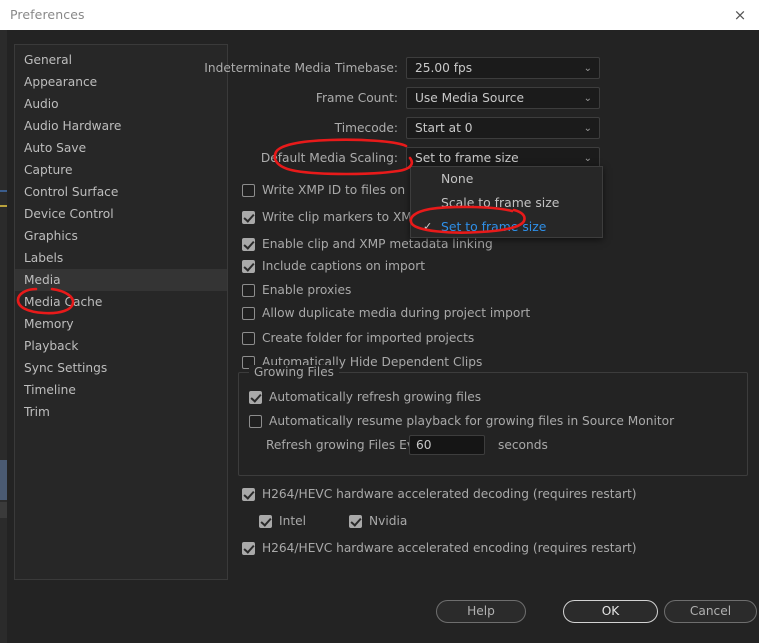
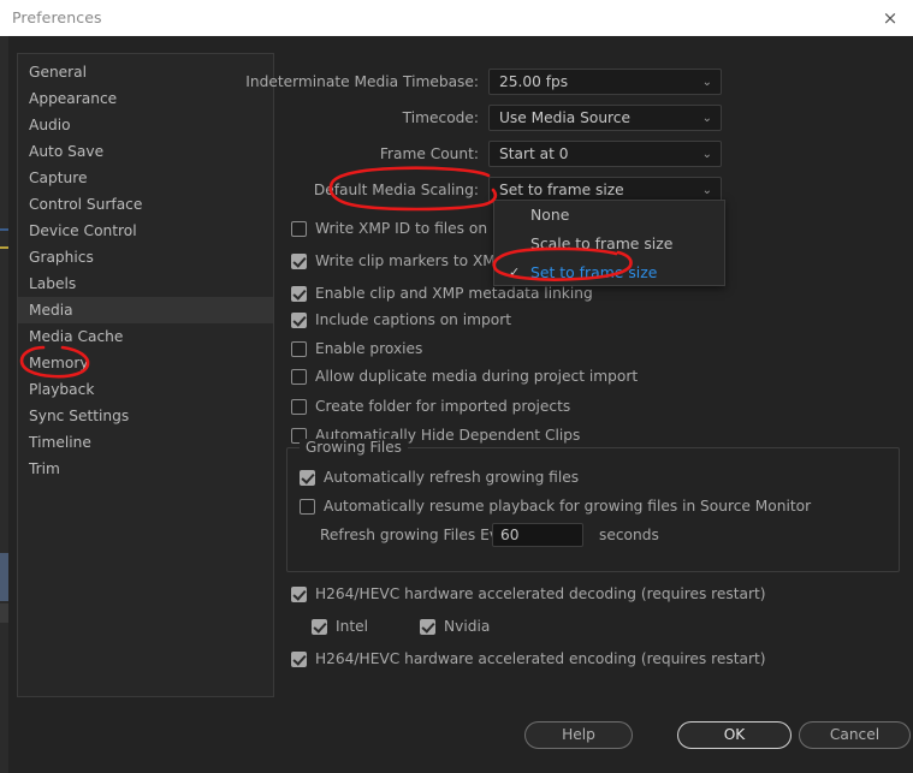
  Preferences
  ×
  General
  Appearance
  Audio
- Audio Hardware
  Auto Save
  Capture
  Control Surface
  Device Control
  Graphics
  Labels
  Media
  Media Cache
  Memory
  Playback
  Sync Settings
  Timeline
  Trim
  Indeterminate Media Timebase:
  25.00 fps
  ⌄
- Frame Count:
+ Timecode:
  Use Media Source
  ⌄
- Timecode:
+ Frame Count:
  Start at 0
  ⌄
  Dfault Media Scaling:
  Set to frame size
  ⌄
  Write XMP ID to files on
  Write clip markers to XM
  Enable clip and XMP metadata linking
  Include captions on import
  Enable proxies
  Allow duplicate media during project import
  Create folder for imported projects
  Automatically Hide Dependent Clips
  Growing Files
  Automatically refresh growing files
  Automatically resume playback for growing files in Source Monitor
  Refresh growing Files E
  60
  seconds
  H264/HEVC hardware accelerated decoding (requires restart)
  Intel
  Nvidia
  H264/HEVC hardware accelerated encoding (requires restart)
  None
  Scale to frame size
  ✓
  Set to fram size
  Help
  OK
  Cancel
